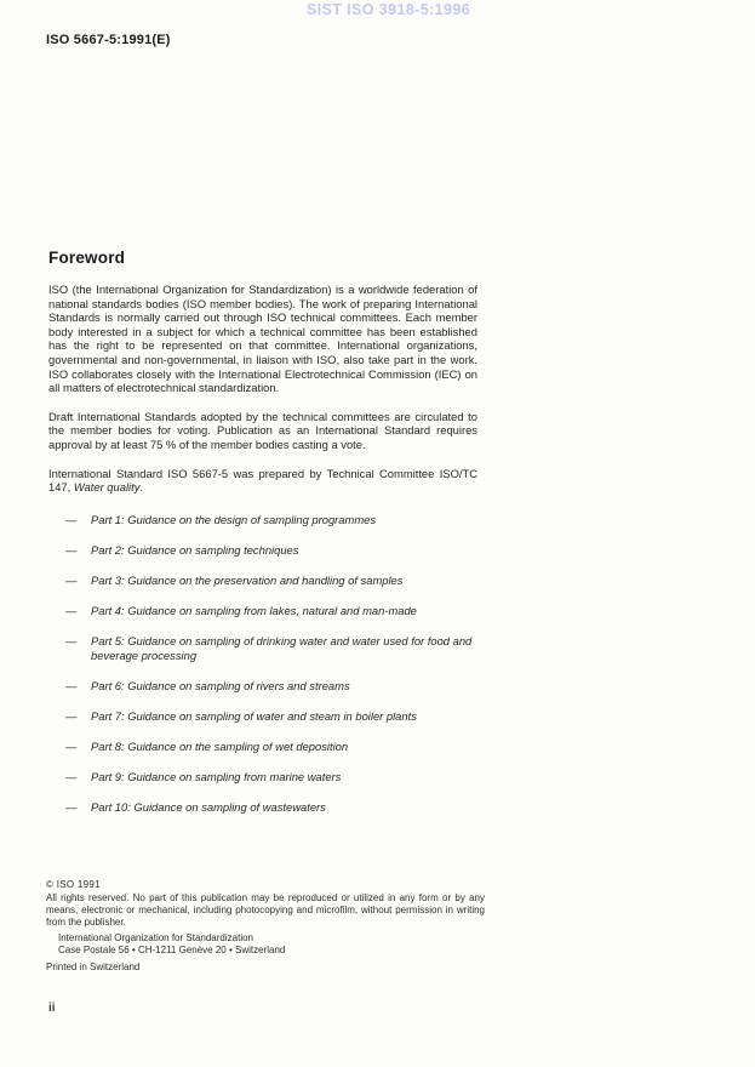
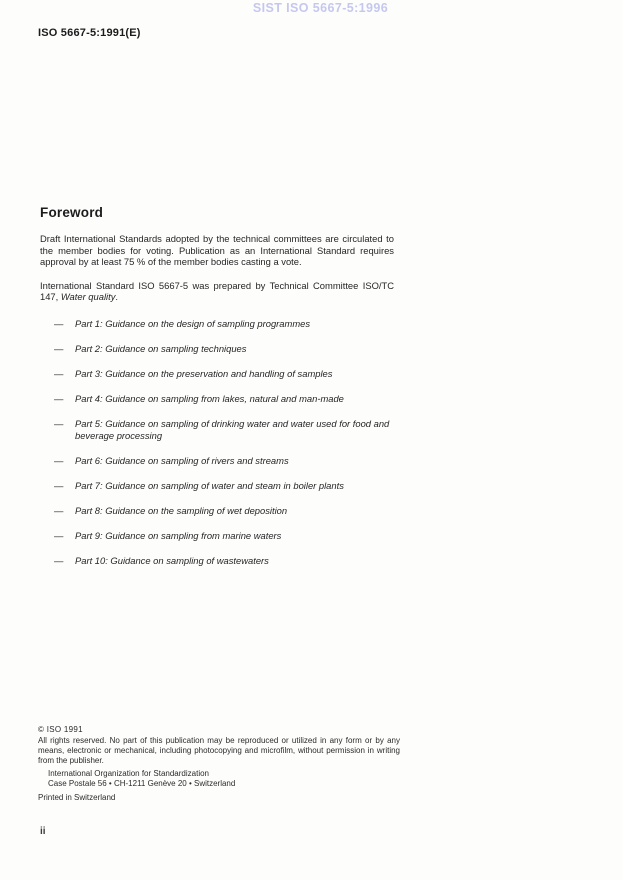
- SIST ISO 3918-5:1996
+ SIST ISO 5667-5:1996
  ISO 5667-5:1991(E)
  Foreword
- ISO (the International Organization for Standardization) is a worldwide federation of national standards bodies (ISO member bodies). The work of preparing International Standards is normally carried out through ISO technical committees. Each member body interested in a subject for which a technical committee has been established has the right to be represented on that committee. International organizations, governmental and non-governmental, in liaison with ISO, also take part in the work. ISO collaborates closely with the International Electrotechnical Commission (IEC) on all matters of electrotechnical standardization.
  Draft International Standards adopted by the technical committees are circulated to the member bodies for voting. Publication as an International Standard requires approval by at least 75 % of the member bodies casting a vote.
  International Standard ISO 5667-5 was prepared by Technical Committee ISO/TC 147, Water quality.
  —
  Part 1: Guidance on the design of sampling programmes
  —
  Part 2: Guidance on sampling techniques
  —
  Part 3: Guidance on the preservation and handling of samples
  —
  Part 4: Guidance on sampling from lakes, natural and man-made
  —
  Part 5: Guidance on sampling of drinking water and water used for food and beverage processing
  —
  Part 6: Guidance on sampling of rivers and streams
  —
  Part 7: Guidance on sampling of water and steam in boiler plants
  —
  Part 8: Guidance on the sampling of wet deposition
  —
  Part 9: Guidance on sampling from marine waters
  —
  Part 10: Guidance on sampling of wastewaters
  © ISO 1991
  All rights reserved. No part of this publication may be reproduced or utilized in any form or by any means, electronic or mechanical, including photocopying and microfilm, without permission in writing from the publisher.
  International Organization for Standardization
  Case Postale 56 • CH-1211 Genève 20 • Switzerland
  Printed in Switzerland
  ii
